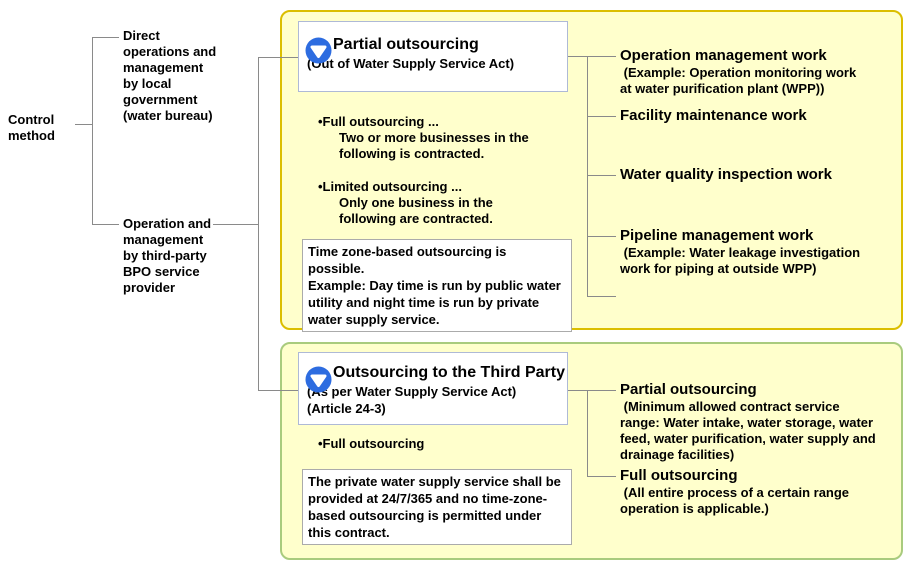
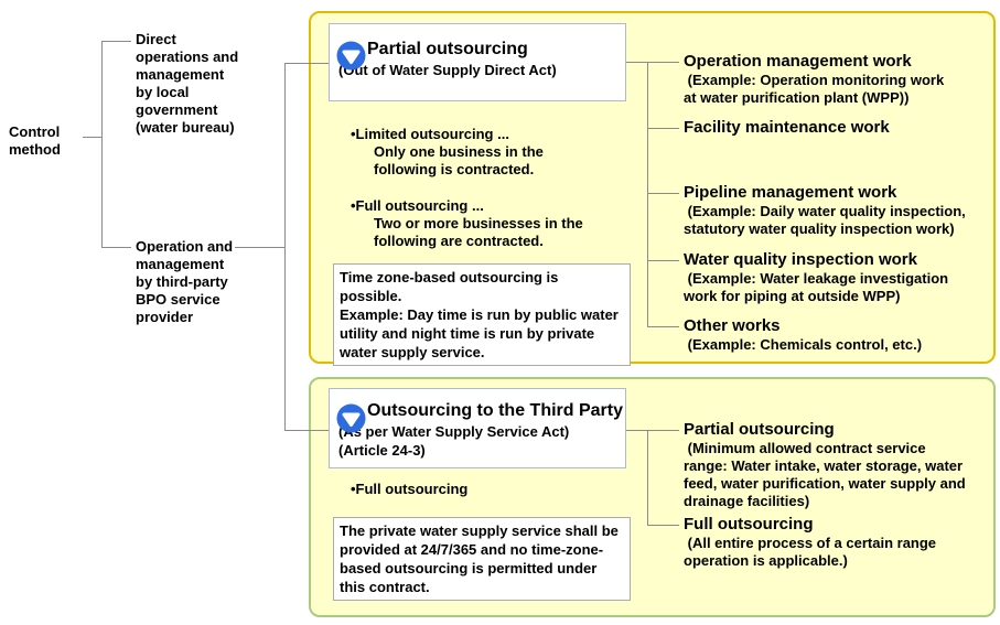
  Control
  method
  Direct
  operations and
  management
  by local
  government
  (water bureau)
  Operation and
  management
  by third-party
  BPO service
  provider
  Partial outsourcing
- (Out of Water Supply Service Act)
+ (Out of Water Supply Direct Act)
- •Full outsourcing ...
+ •Limited outsourcing ...
- Two or more businesses in the
+ Only one business in the
  following is contracted.
- •Limited outsourcing ...
+ •Full outsourcing ...
- Only one business in the
+ Two or more businesses in the
  following are contracted.
  Time zone-based outsourcing is possible.
  Example: Day time is run by public water
  utility and night time is run by private
  water supply service.
  Operation management work
  (Example: Operation monitoring work
  at water purification plant (WPP))
  Facility maintenance work
- Water quality inspection work
+ Pipeline management work
+ (Example: Daily water quality inspection,
+ statutory water quality inspection work)
- Pipeline management work
+ Water quality inspection work
  (Example: Water leakage investigation
  work for piping at outside WPP)
+ Other works
+ (Example: Chemicals control, etc.)
  Outsourcing to the Third Party
  (s per Water Supply Service Act)
  (Article 24-3)
  •Full outsourcing
  The private water supply service shall be
  provided at 24/7/365 and no time-zone-
  based outsourcing is permitted under
  this contract.
  Partial outsourcing
  (Minimum allowed contract service
  range: Water intake, water storage, water
  feed, water purification, water supply and
  drainage facilities)
  Full outsourcing
  (All entire process of a certain range
  operation is applicable.)
